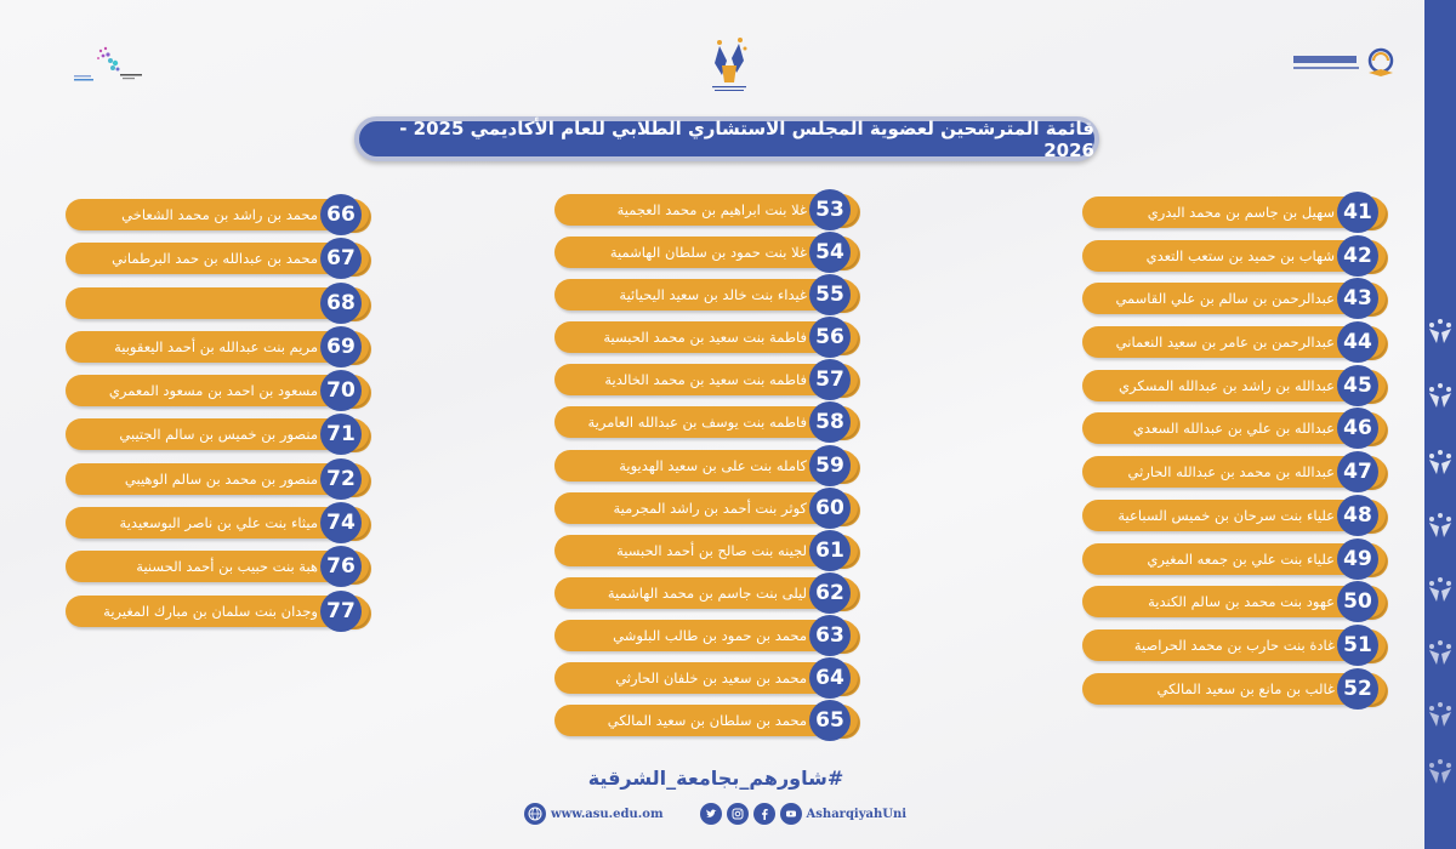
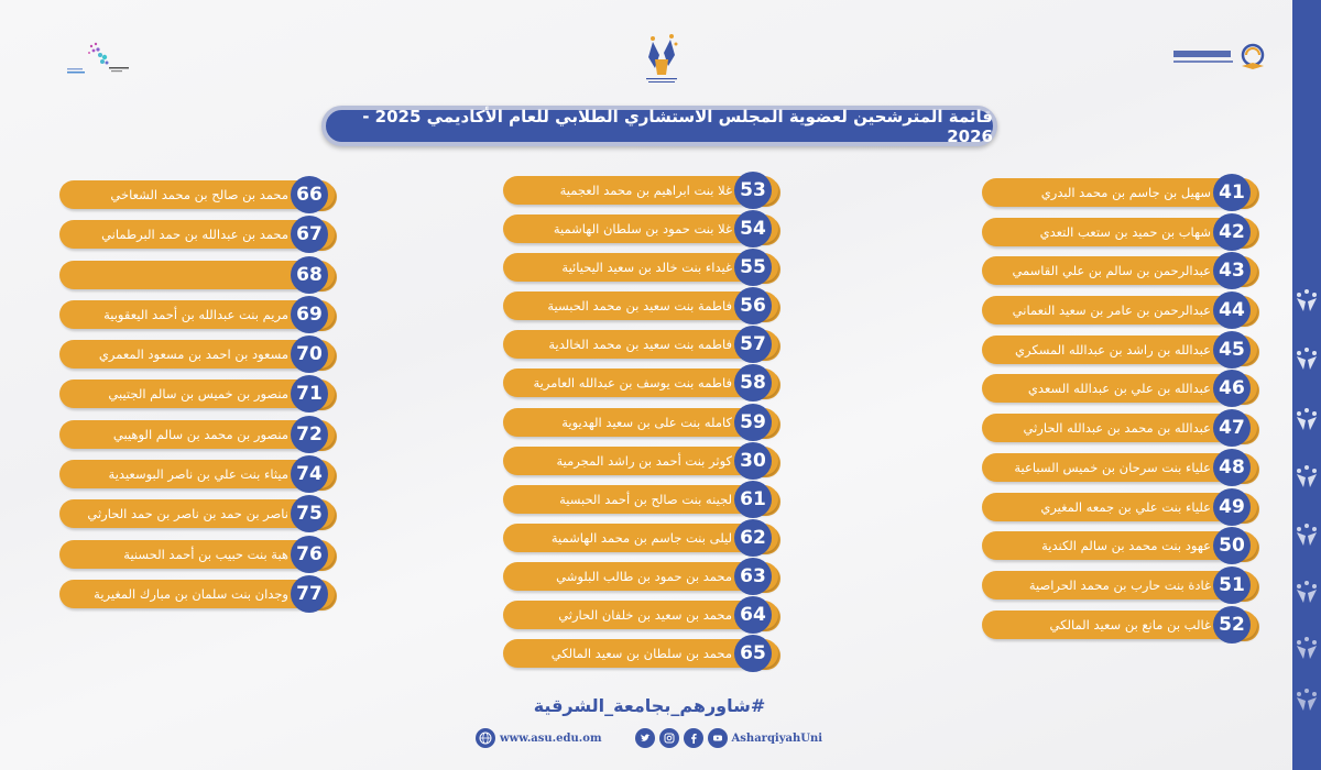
  قائمة المترشحين لعضوية المجلس الاستشاري الطلابي للعام الأكاديمي 2025 - 2026
  41
  سهيل بن جاسم بن محمد البدري
  42
  شهاب بن حميد بن ستعب التعدي
  43
  عبدالرحمن بن سالم بن علي القاسمي
  44
  عبدالرحمن بن عامر بن سعيد النعماني
  45
  عبدالله بن راشد بن عبدالله المسكري
  46
  عبدالله بن علي بن عبدالله السعدي
  47
  عبدالله بن محمد بن عبدالله الحارثي
  48
  علياء بنت سرحان بن خميس السباعية
  49
  علياء بنت علي بن جمعه المغيري
  50
  عهود بنت محمد بن سالم الكندية
  51
  غادة بنت حارب بن محمد الحراصية
  52
  غالب بن مانع بن سعيد المالكي
  53
  غلا بنت ابراهيم بن محمد العجمية
  54
  غلا بنت حمود بن سلطان الهاشمية
  55
  غيداء بنت خالد بن سعيد اليحيائية
  56
  فاطمة بنت سعيد بن محمد الحبسية
  57
  فاطمه بنت سعيد بن محمد الخالدية
  58
  فاطمه بنت يوسف بن عبدالله العامرية
  59
  كامله بنت على بن سعيد الهديوية
- 60
+ 30
  كوثر بنت أحمد بن راشد المجرمية
  61
  لجينه بنت صالح بن أحمد الحبسية
  62
  ليلى بنت جاسم بن محمد الهاشمية
  63
  محمد بن حمود بن طالب البلوشي
  64
  محمد بن سعيد بن خلفان الحارثي
  65
  محمد بن سلطان بن سعيد المالكي
  66
- محمد بن راشد بن محمد الشعاخي
+ محمد بن صالح بن محمد الشعاخي
  67
  محمد بن عبدالله بن حمد البرطماني
  68
  69
  مريم بنت عبدالله بن أحمد اليعقوبية
  70
  مسعود بن احمد بن مسعود المعمري
  71
  منصور بن خميس بن سالم الجتيبي
  72
  منصور بن محمد بن سالم الوهيبي
  74
  ميثاء بنت علي بن ناصر البوسعيدية
+ 75
+ ناصر بن حمد بن ناصر بن حمد الحارثي
  76
  هبة بنت حبيب بن أحمد الحسنية
  77
  وجدان بنت سلمان بن مبارك المغيرية
  #شاورهم_بجامعة_الشرقية
  www.asu.edu.om
  AsharqiyahUni
